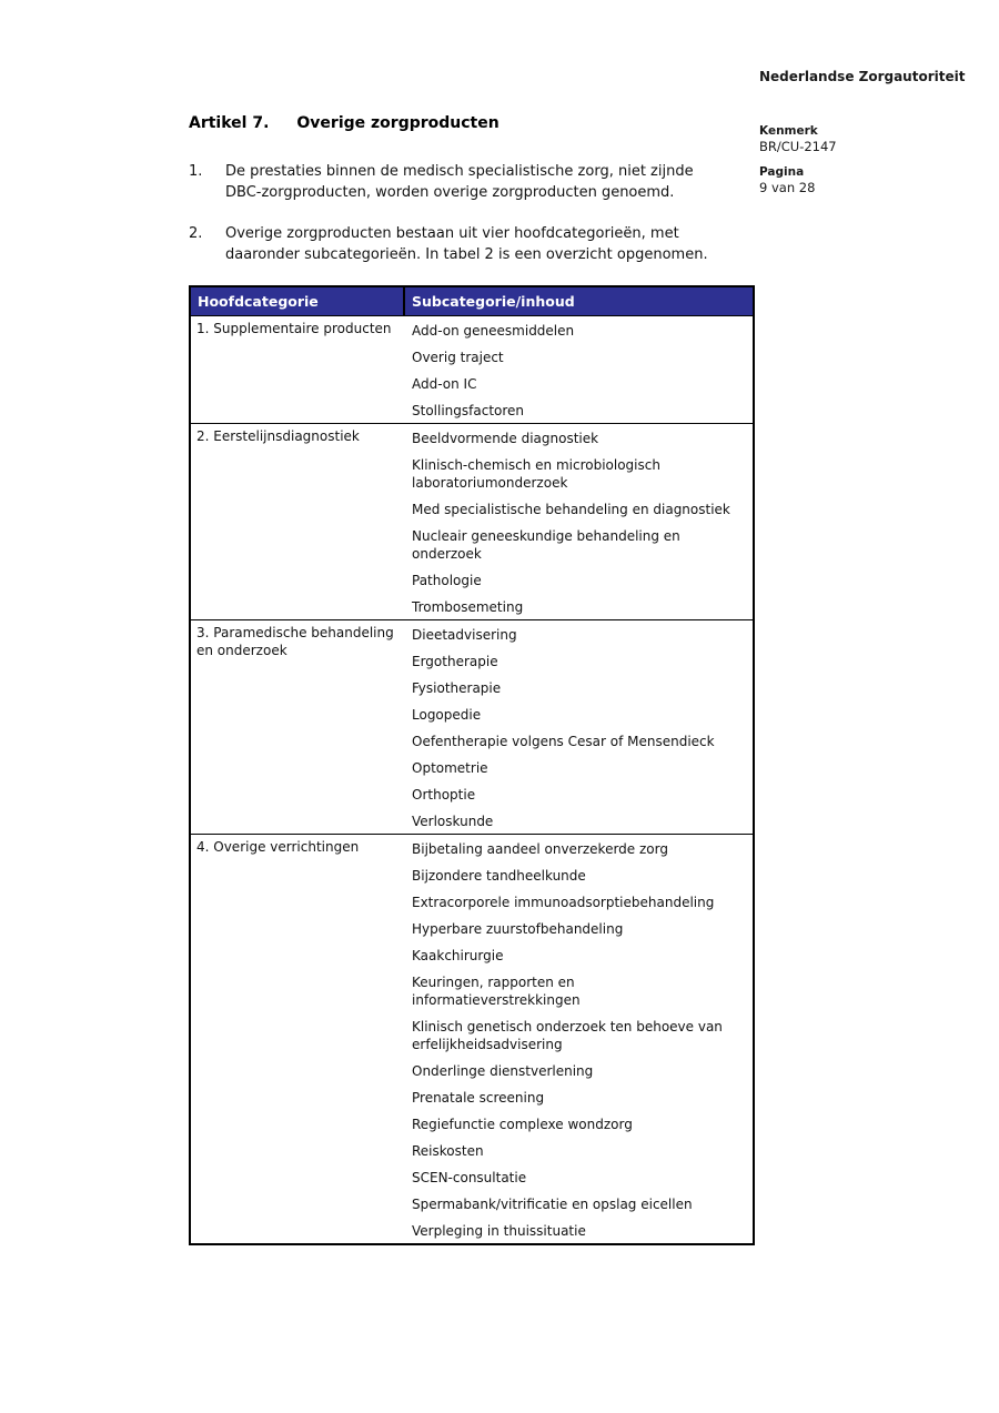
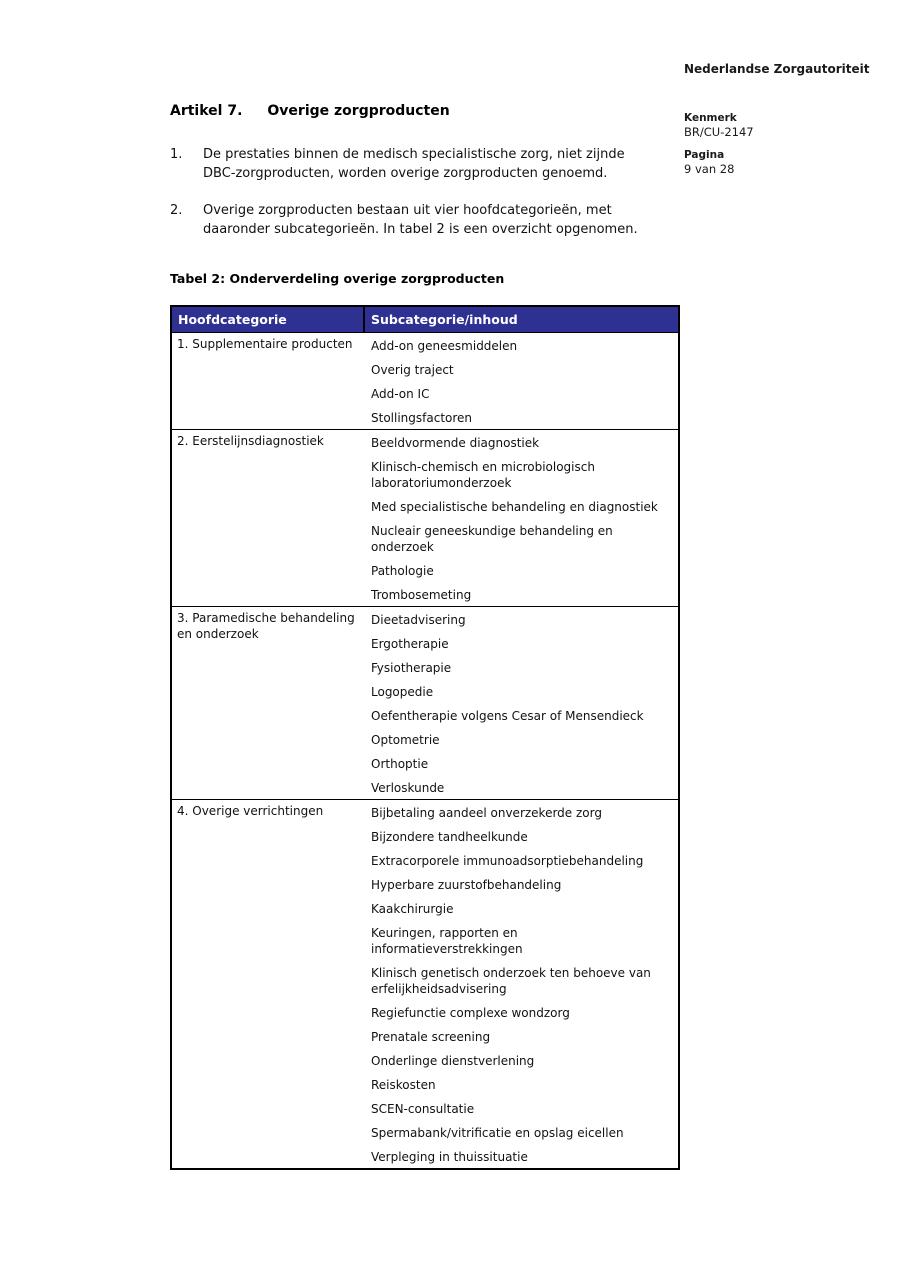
  Nederlandse Zorgautoriteit
  Kenmerk
  BR/CU-2147
  Pagina
  9 van 28
  Artikel 7.
  Overige zorgproducten
  1.
  De prestaties binnen de medisch specialistische zorg, niet zijnde
  DBC-zorgproducten, worden overige zorgproducten genoemd.
  2.
  Overige zorgproducten bestaan uit vier hoofdcategorieën, met
  daaronder subcategorieën. In tabel 2 is een overzicht opgenomen.
+ Tabel 2: Onderverdeling overige zorgproducten
  Hoofdcategorie	Subcategorie/inhoud
  1. Supplementaire producten	Add-on geneesmiddelen
  Overig traject
  Add-on IC
  Stollingsfactoren
  2. Eerstelijnsdiagnostiek	Beeldvormende diagnostiek
  Klinisch-chemisch en microbiologisch laboratoriumonderzoek
  Med specialistische behandeling en diagnostiek
  Nucleair geneeskundige behandeling en onderzoek
  Pathologie
  Trombosemeting
  3. Paramedische behandeling en onderzoek	Dieetadvisering
  Ergotherapie
  Fysiotherapie
  Logopedie
  Oefentherapie volgens Cesar of Mensendieck
  Optometrie
  Orthoptie
  Verloskunde
  4. Overige verrichtingen	Bijbetaling aandeel onverzekerde zorg
  Bijzondere tandheelkunde
  Extracorporele immunoadsorptiebehandeling
  Hyperbare zuurstofbehandeling
  Kaakchirurgie
  Keuringen, rapporten en informatieverstrekkingen
  Klinisch genetisch onderzoek ten behoeve van erfelijkheidsadvisering
- Onderlinge dienstverlening
+ Regiefunctie complexe wondzorg
  Prenatale screening
- Regiefunctie complexe wondzorg
+ Onderlinge dienstverlening
  Reiskosten
  SCEN-consultatie
  Spermabank/vitrificatie en opslag eicellen
  Verpleging in thuissituatie
